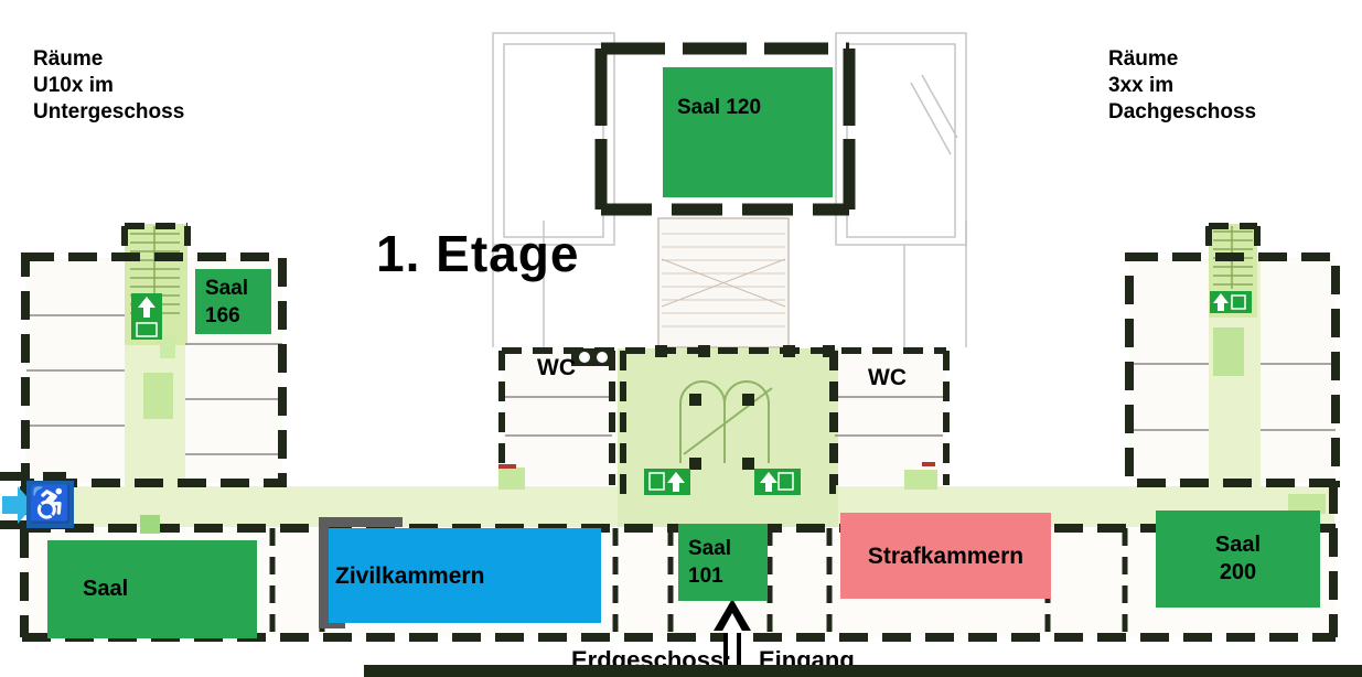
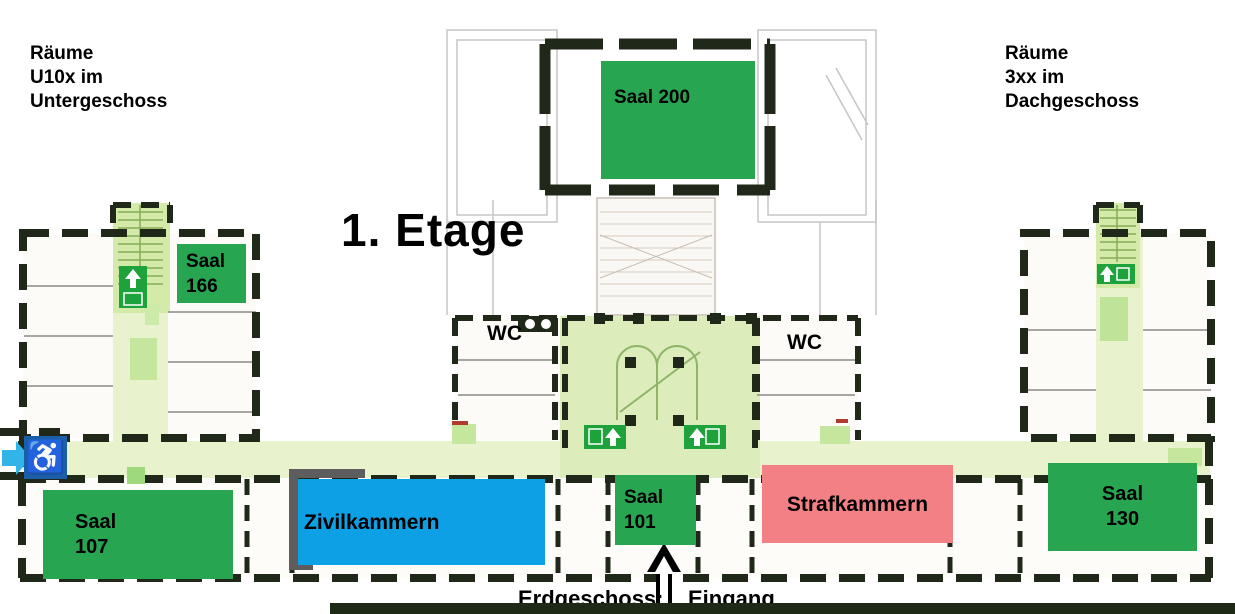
  Räume
  U10x im
  Untergeschoss
  Räume
  3xx im
  Dachgeschoss
  1. Etage
  WC
  WC
- Saal 120
+ Saal 200
  Saal
  166
  Saal
+ 107
  Zivilkammern
  Saal
  101
  Strafkammern
  Saal
- 200
+ 130
  ♿
  Erdgeschoss:
  Eingang
